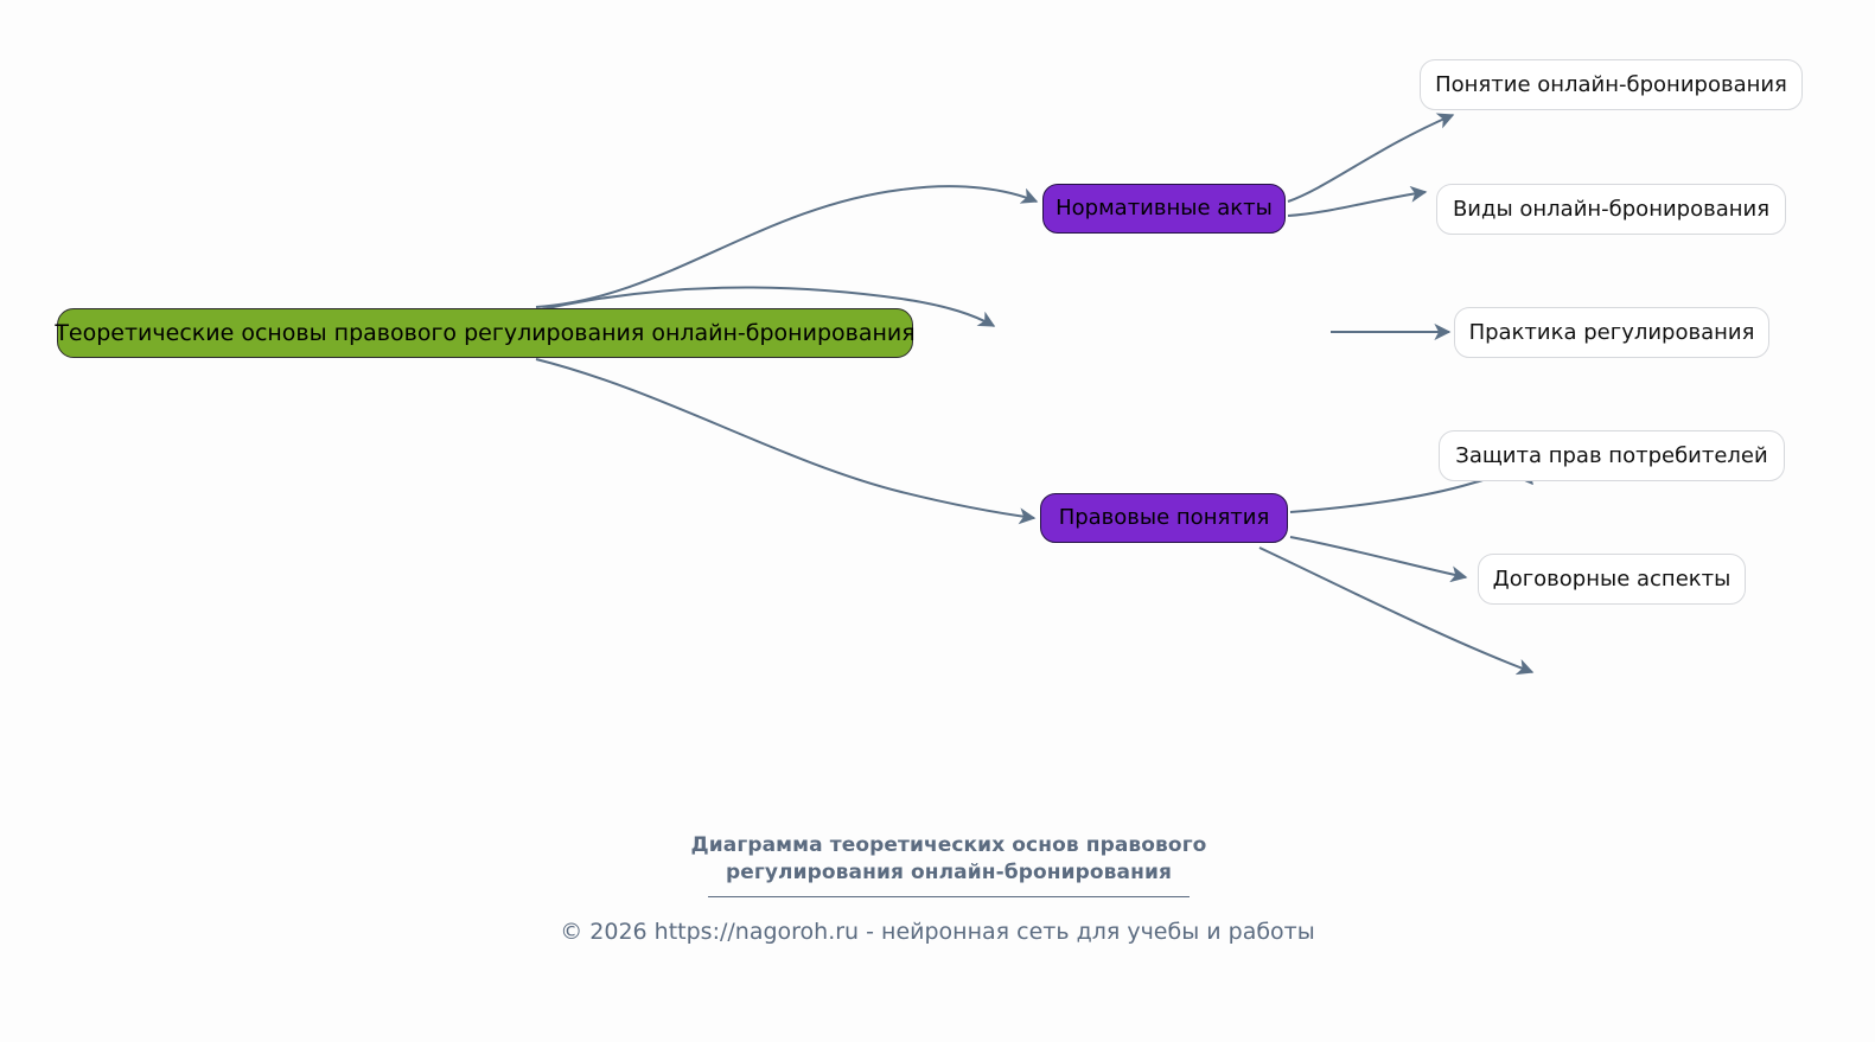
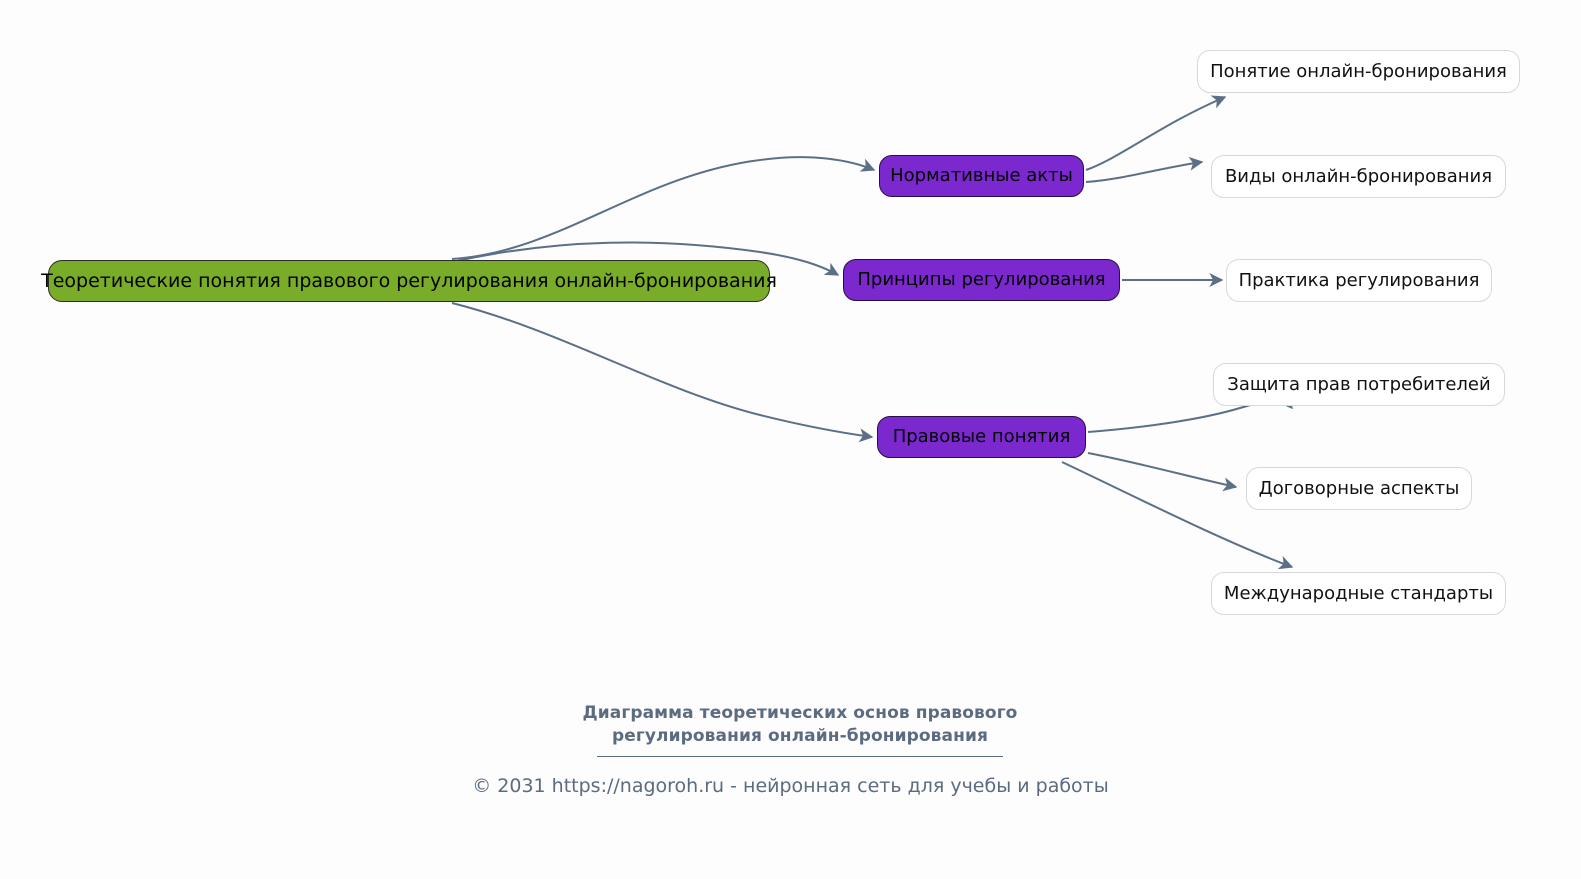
- Теоретические основы правового регулирования онлайн-бронирования
+ Теоретические понятия правового регулирования онлайн-бронирования
  Нормативные акты
+ Принципы регулирования
  Правовые понятия
  Понятие онлайн-бронирования
  Виды онлайн-бронирования
  Практика регулирования
  Защита прав потребителей
  Договорные аспекты
+ Международные стандарты
  Диаграмма теоретических основ правового
  регулирования онлайн-бронирования
- © 2026 https://nagoroh.ru - нейронная сеть для учебы и работы
+ © 2031 https://nagoroh.ru - нейронная сеть для учебы и работы
